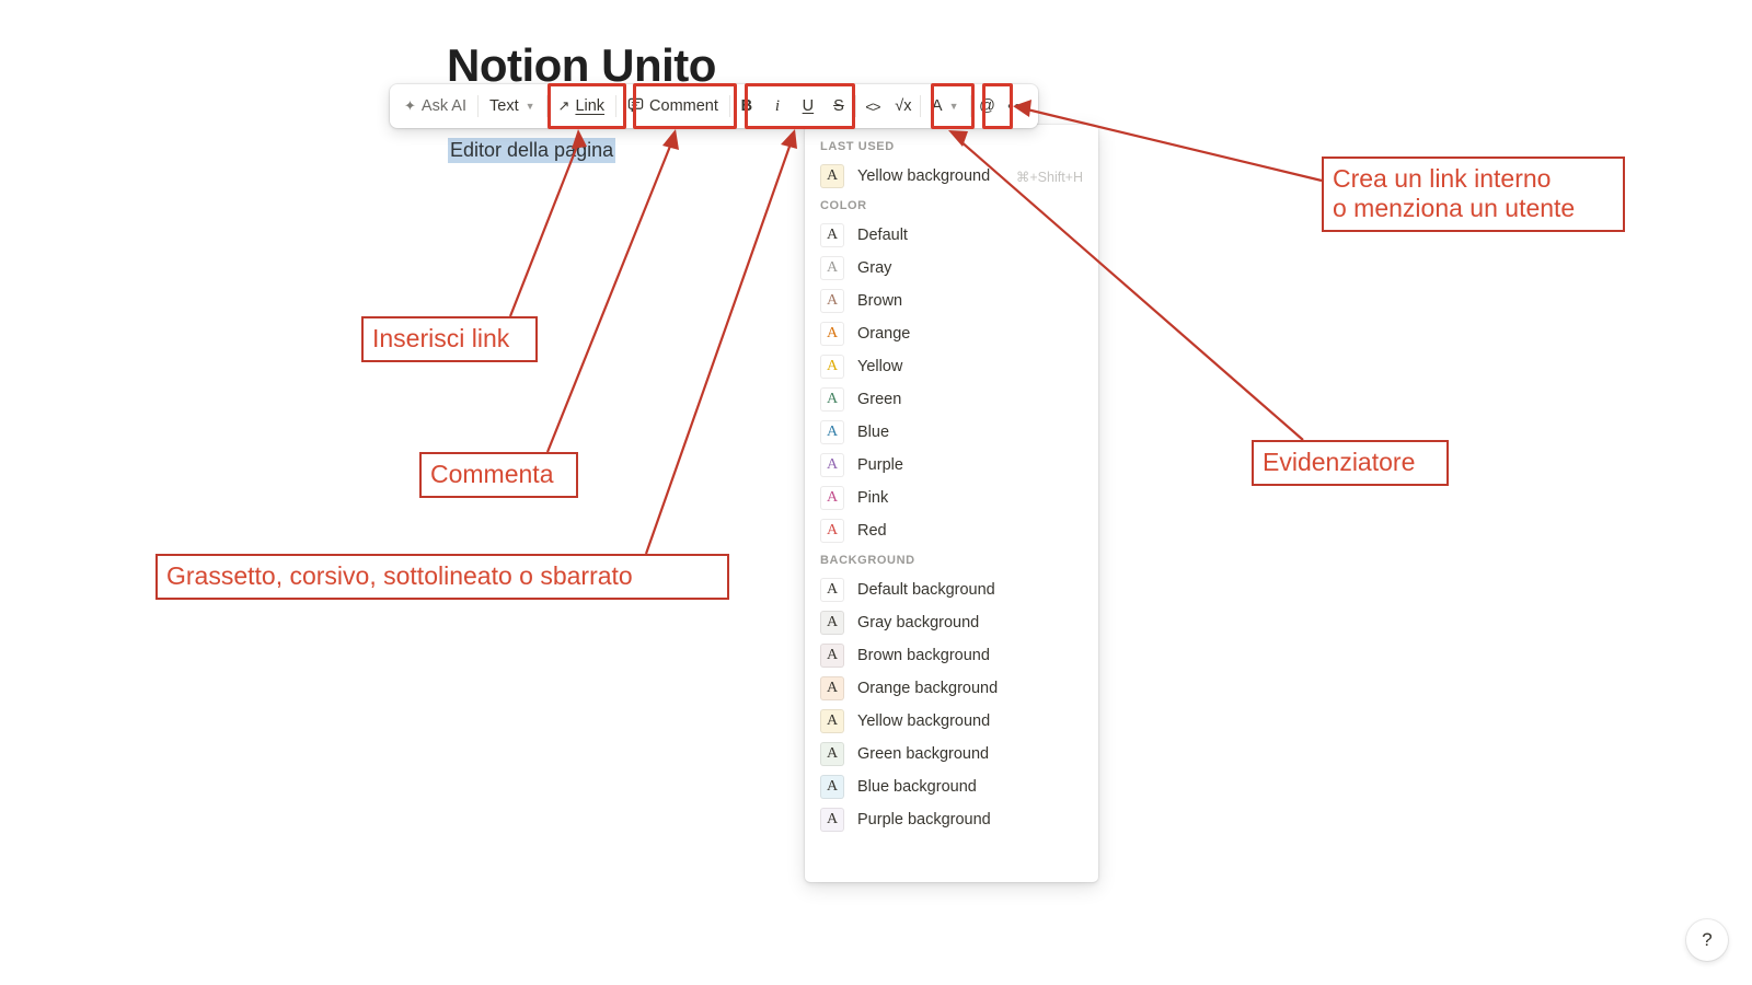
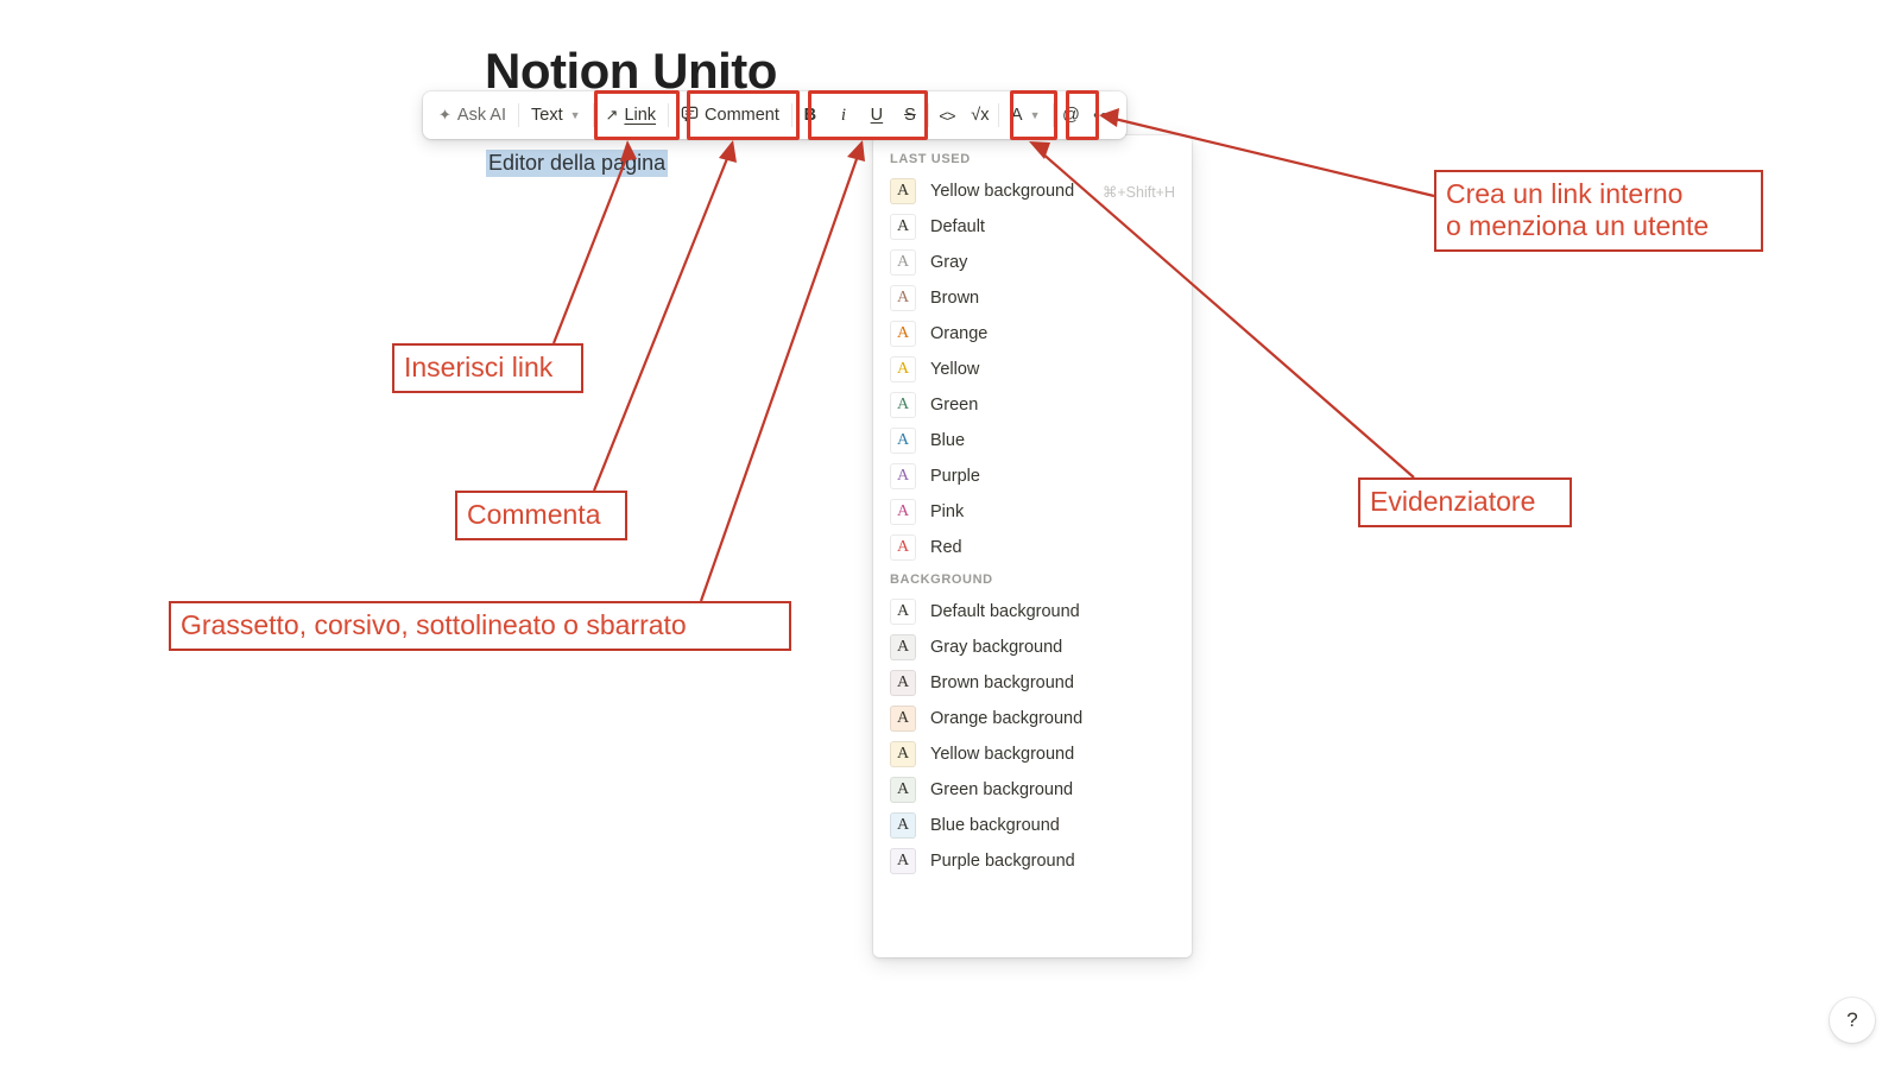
  Notion Unito
  Editor della pagina
  ✦
  Ask AI
  Text
  ▼
  ↗
  Link
  Comment
  B
  i
  U
  S
  <>
  √x
  A
  ▼
  @
  LAST USED
  A
  Yellow background
  ⌘+Shift+H
- COLOR
  A
  Default
  A
  Gray
  A
  Brown
  A
  Orange
  A
  Yellow
  A
  Green
  A
  Blue
  A
  Purple
  A
  Pink
  A
  Red
  BACKGROUND
  A
  Default background
  A
  Gray background
  A
  Brown background
  A
  Orange background
  A
  Yellow background
  A
  Green background
  A
  Blue background
  A
  Purple background
  ?
  Inserisci link
  Commenta
  Grassetto, corsivo, sottolineato o sbarrato
  Crea un link interno
  o menziona un utente
  Evidenziatore
